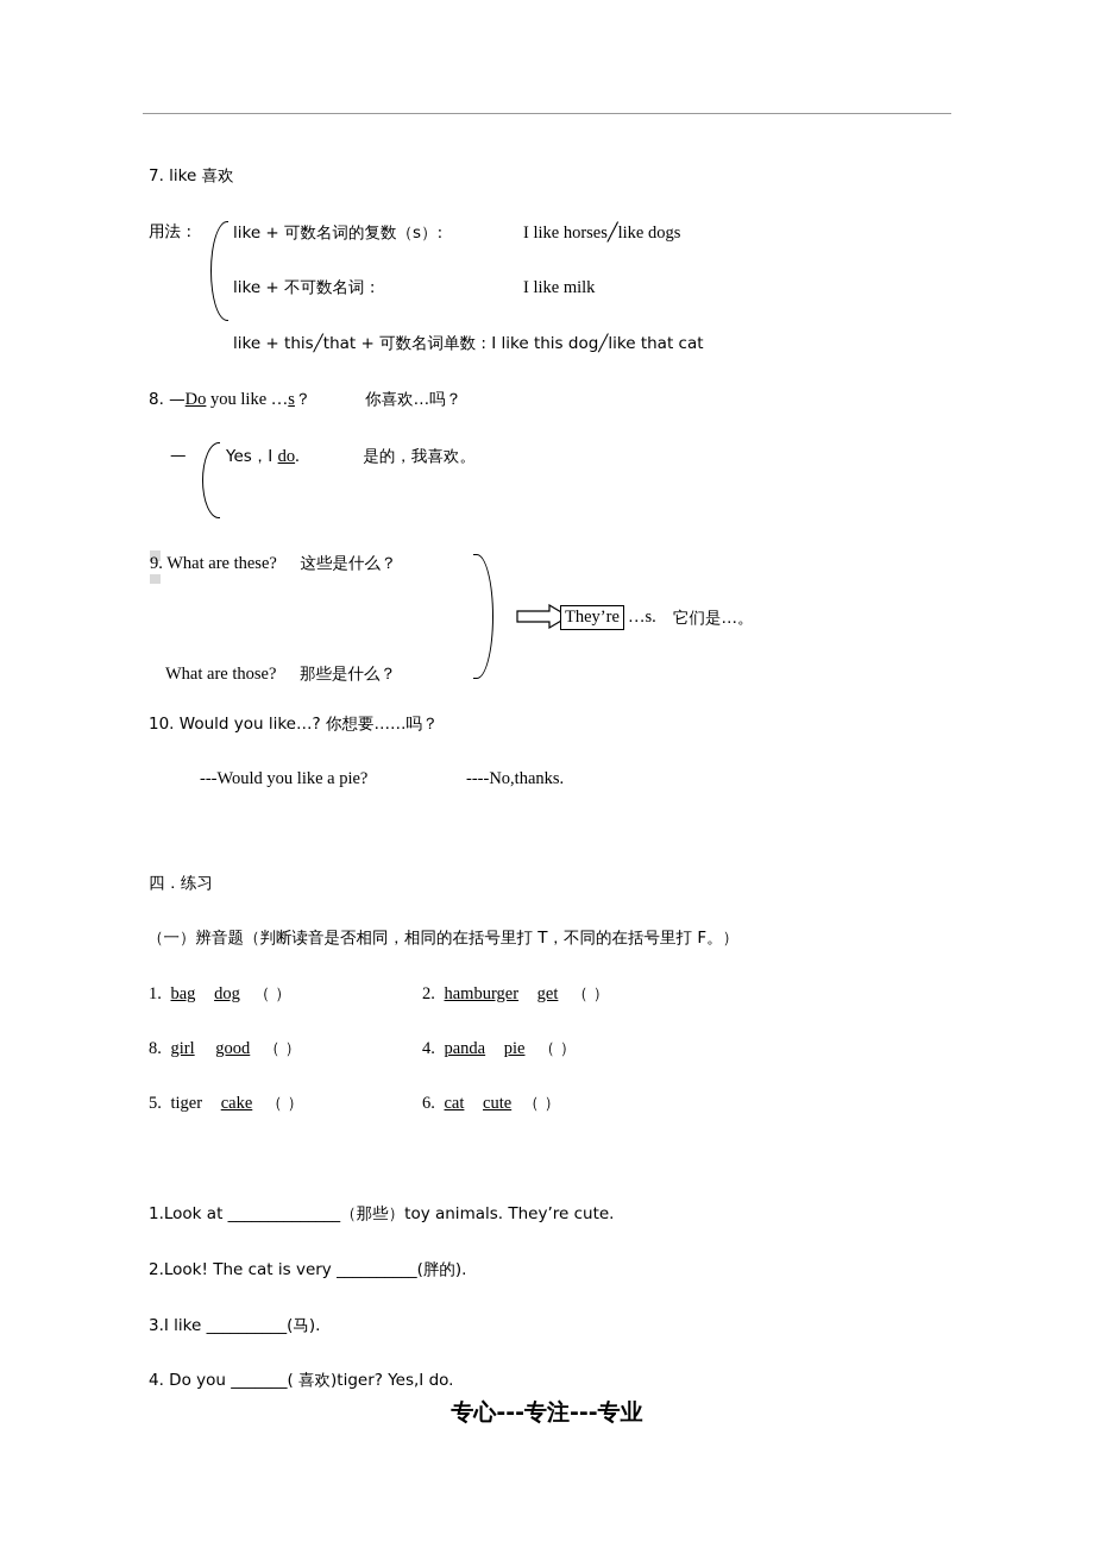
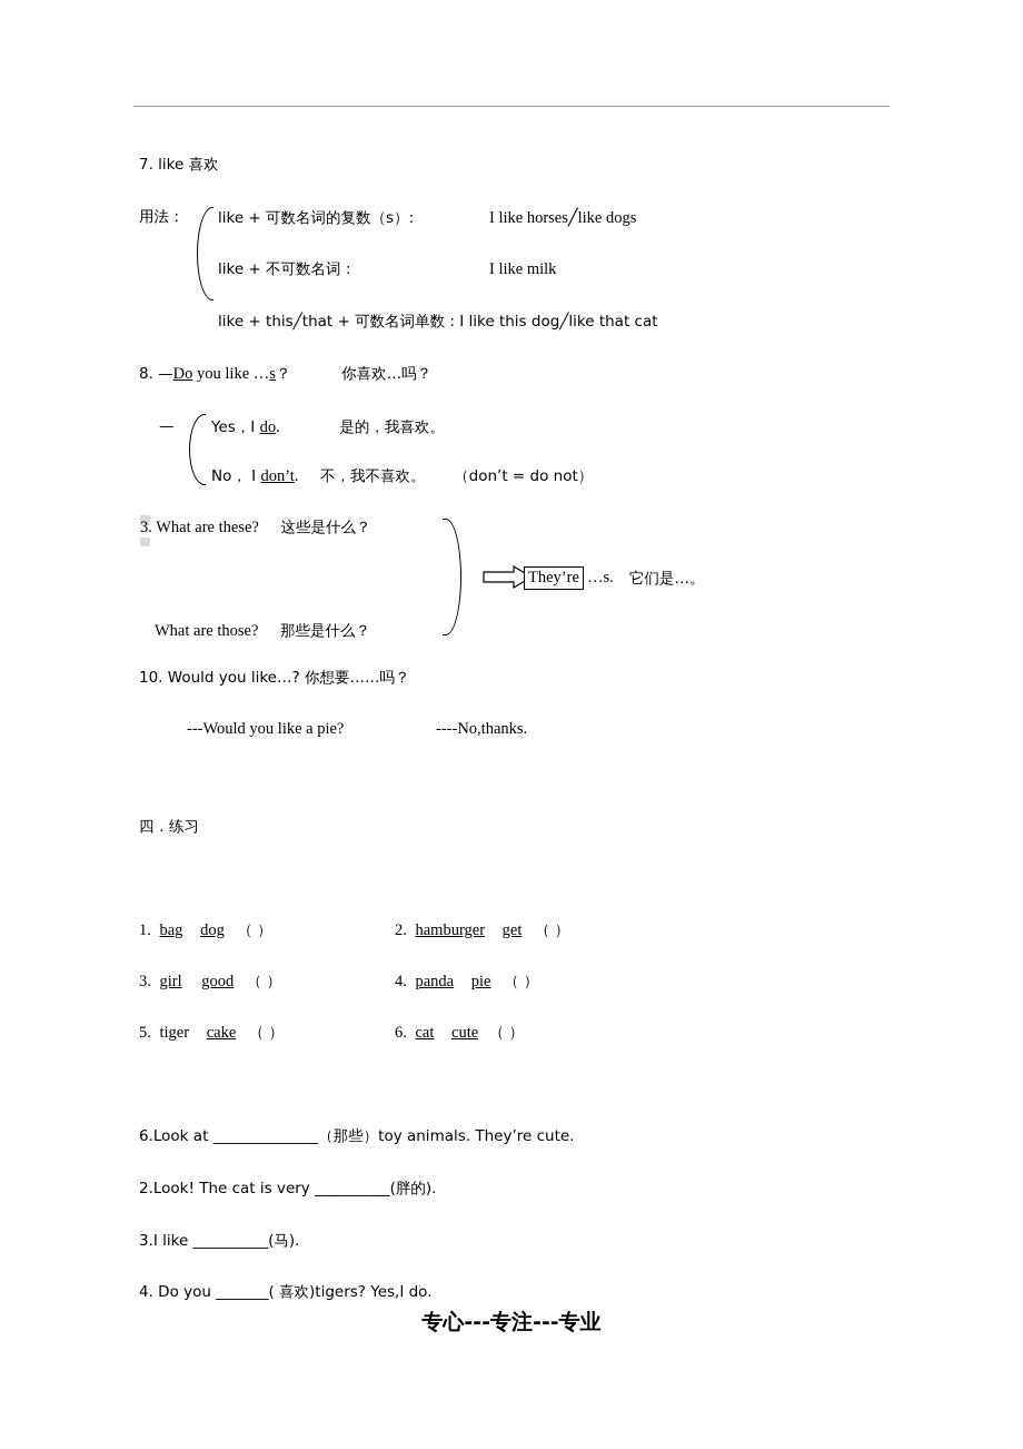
  7. like 喜欢
  用法：
  like + 可数名词的复数（s）:
  I like horses╱like dogs
  like + 不可数名词 :
  I like milk
  like + this╱that + 可数名词单数 : I like this dog╱like that cat
  8. —Do you like …s？ 你喜欢…吗？
  —
  Yes，I do. 是的，我喜欢。
+ No， I don’t. 不，我不喜欢。 （don’t = do not）
- 9. What are these? 这些是什么？
+ 3. What are these? 这些是什么？
  What are those? 那些是什么？
  They’re
  …s.
  它们是…。
  10. Would you like…? 你想要……吗？
  ---Would you like a pie?
  ----No,thanks.
  四．练习
- （一）辨音题（判断读音是否相同，相同的在括号里打 T，不同的在括号里打 F。）
  1. bag dog （ ）
  2. hamburger get （ ）
- 8. girl good （ ）
+ 3. girl good （ ）
  4. panda pie （ ）
  5. tiger cake （ ）
  6. cat cute （ ）
- 1.Look at ______________（那些）toy animals. They’re cute.
+ 6.Look at ______________（那些）toy animals. They’re cute.
  2.Look! The cat is very __________(胖的).
  3.I like __________(马).
- 4. Do you _______( 喜欢)tiger? Yes,I do.
+ 4. Do you _______( 喜欢)tigers? Yes,I do.
  专心---专注---专业
